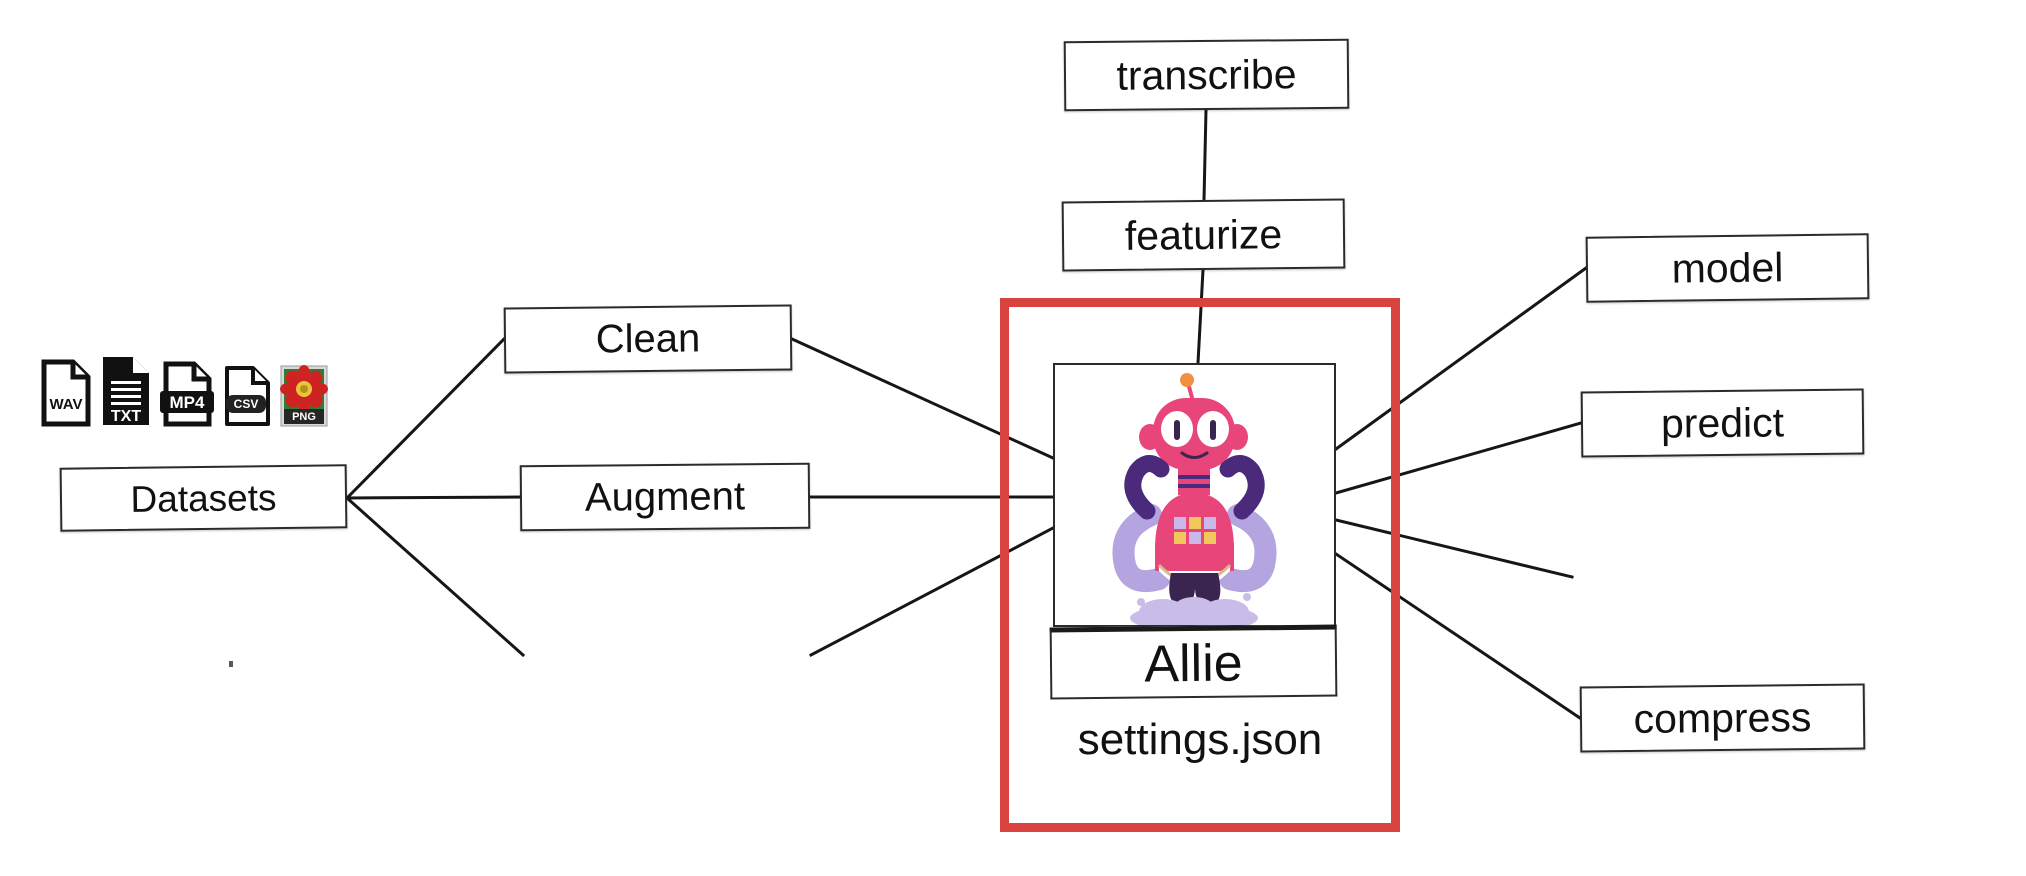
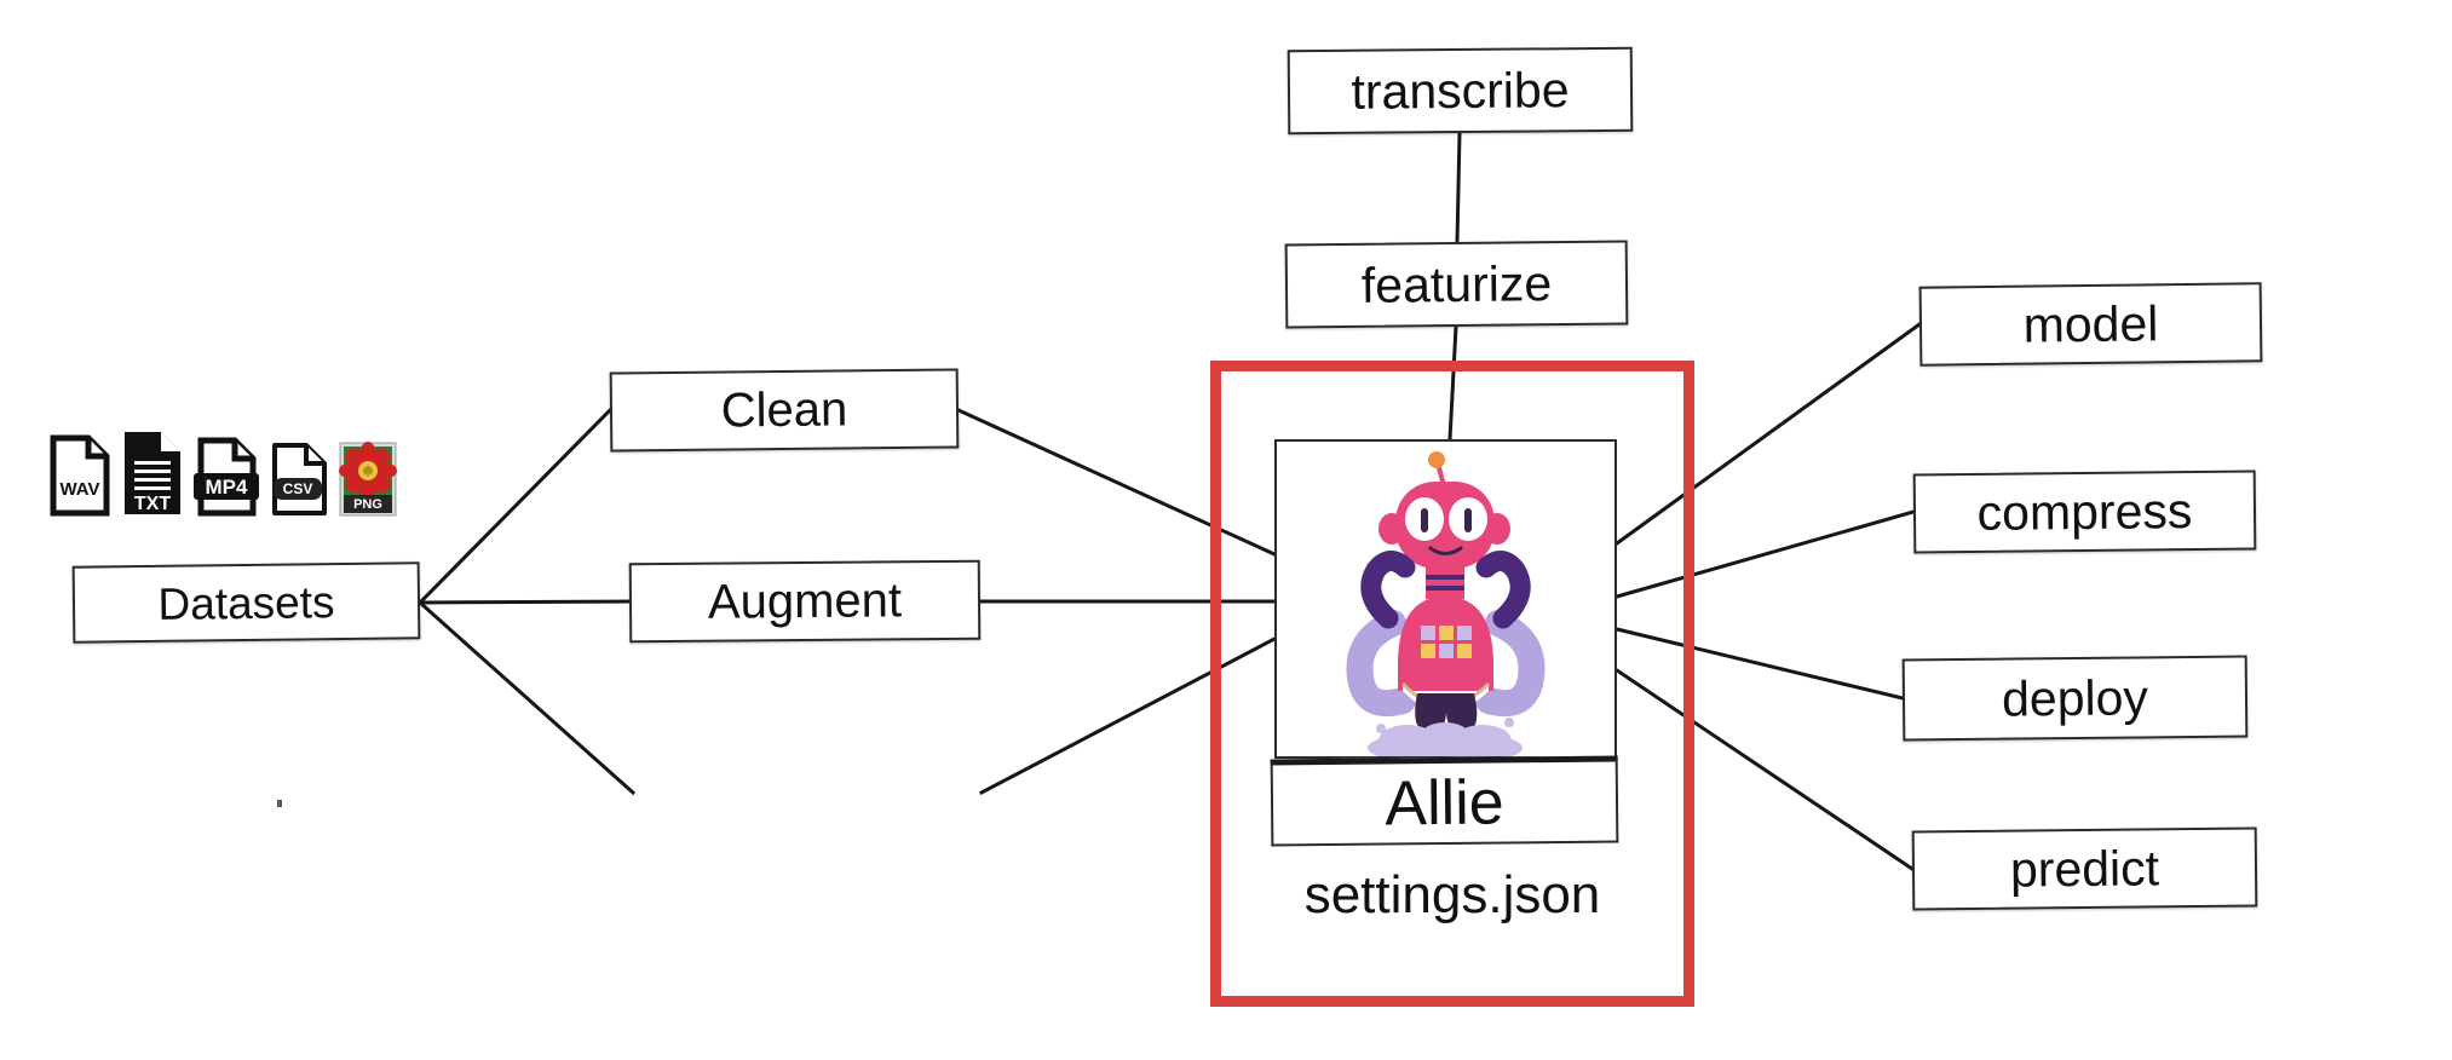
  WAV
  TXT
  MP4
  CSV
  PNG
  Datasets
  Clean
  Augment
  transcribe
  featurize
  Allie
  settings.json
  model
- predict
+ compress
+ deploy
- compress
+ predict
